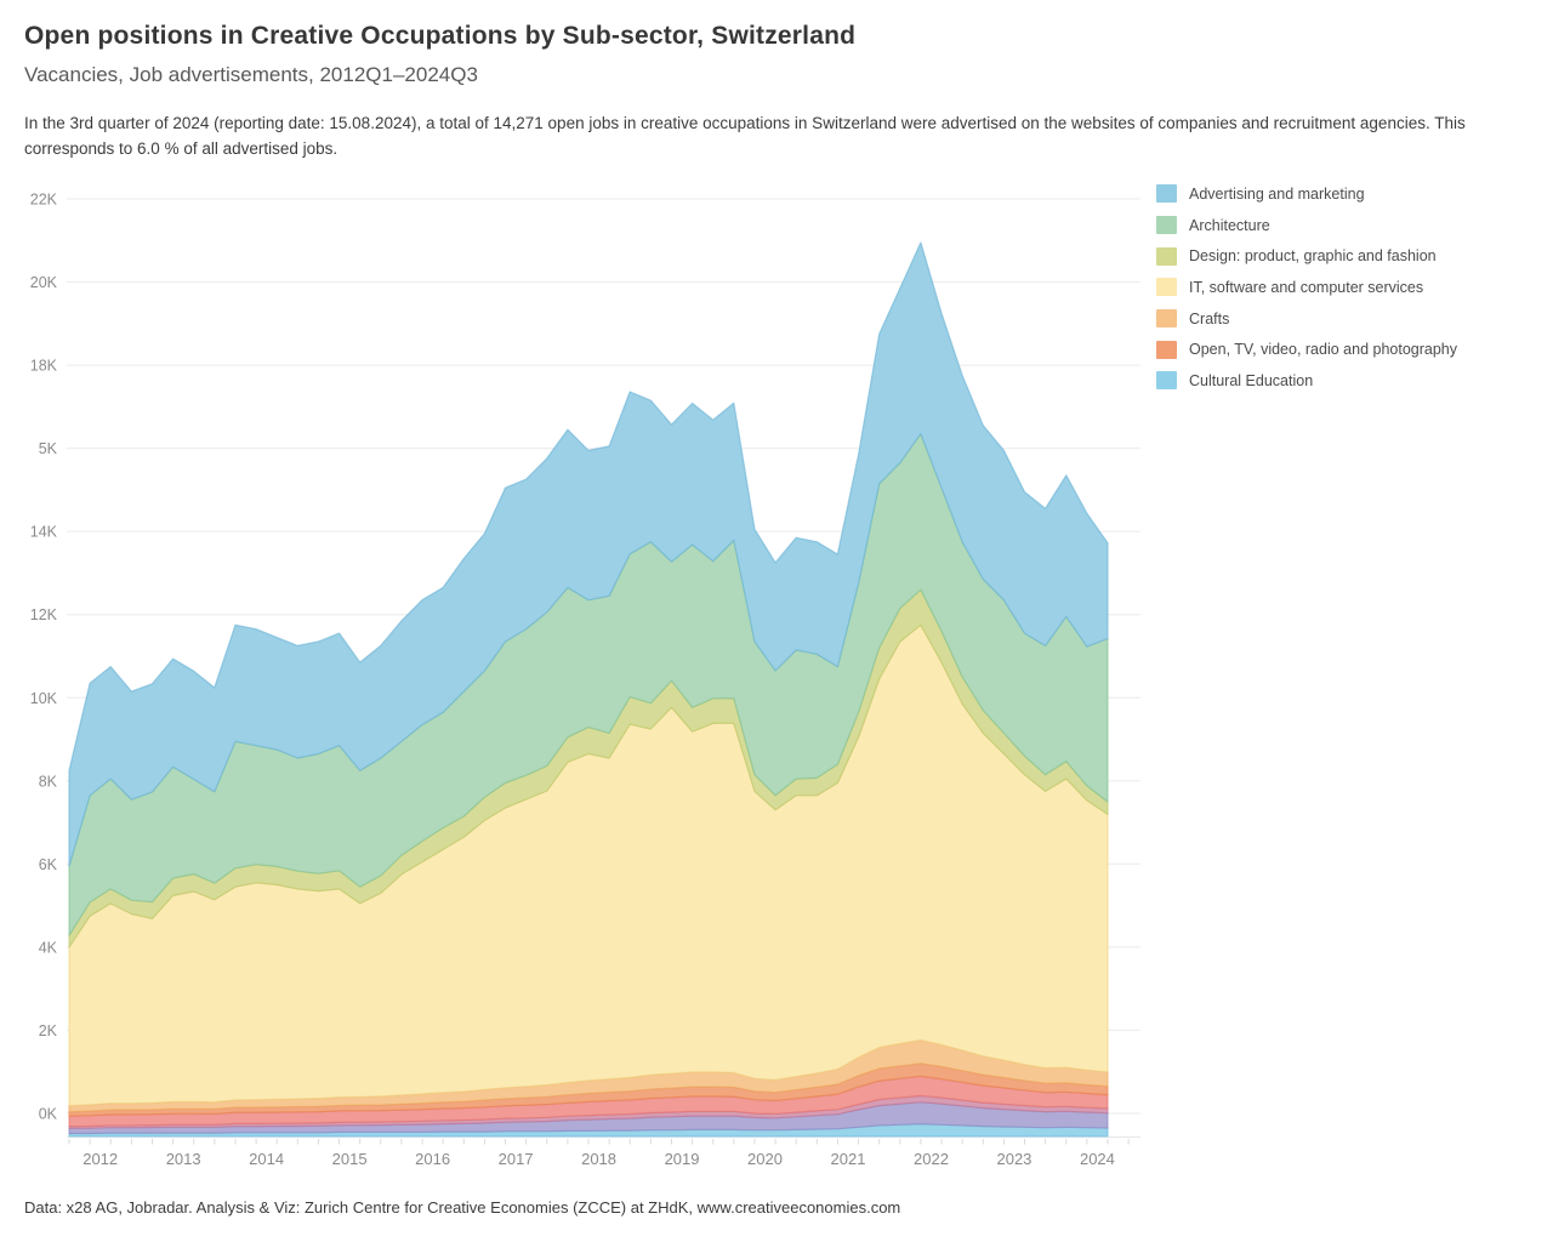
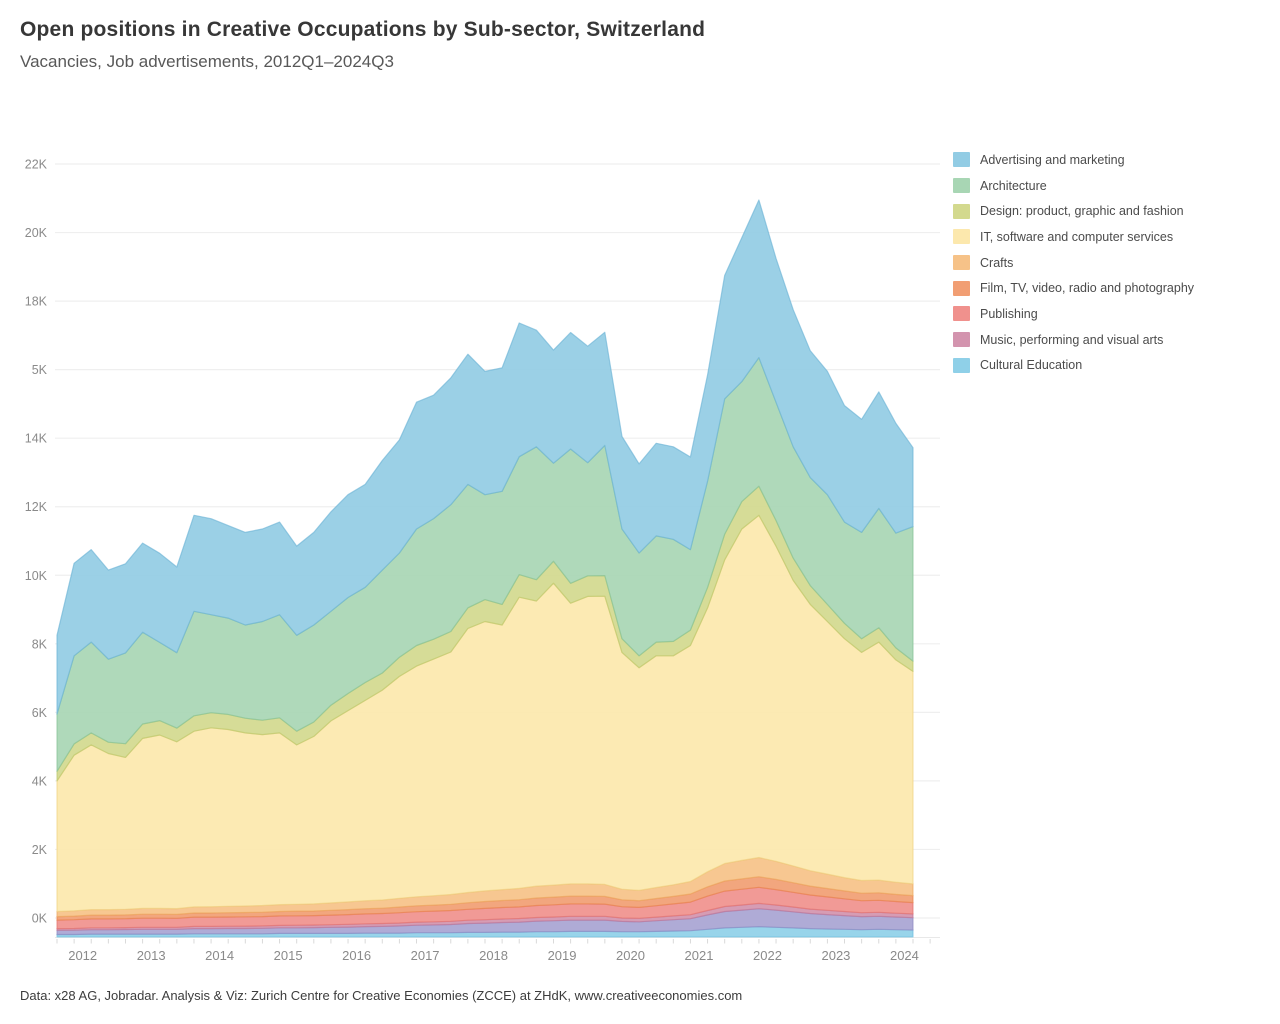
  Open positions in Creative Occupations by Sub-sector, Switzerland
  Vacancies, Job advertisements, 2012Q1–2024Q3
- In the 3rd quarter of 2024 (reporting date: 15.08.2024), a total of 14,271 open jobs in creative occupations in Switzerland were advertised on the websites of companies and recruitment agencies. This corresponds to 6.0 % of all advertised jobs.
  0K
  2K
  4K
  6K
  8K
  10K
  12K
  14K
  5K
  18K
  20K
  22K
  2012
  2013
  2014
  2015
  2016
  2017
  2018
  2019
  2020
  2021
  2022
  2023
  2024
  Advertising and marketing
  Architecture
  Design: product, graphic and fashion
  IT, software and computer services
  Crafts
- Open, TV, video, radio and photography
+ Film, TV, video, radio and photography
+ Publishing
+ Music, performing and visual arts
  Cultural Education
  Data: x28 AG, Jobradar. Analysis & Viz: Zurich Centre for Creative Economies (ZCCE) at ZHdK, www.creativeeconomies.com
